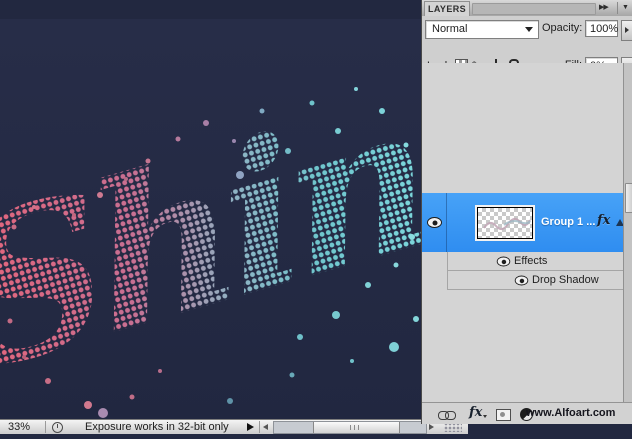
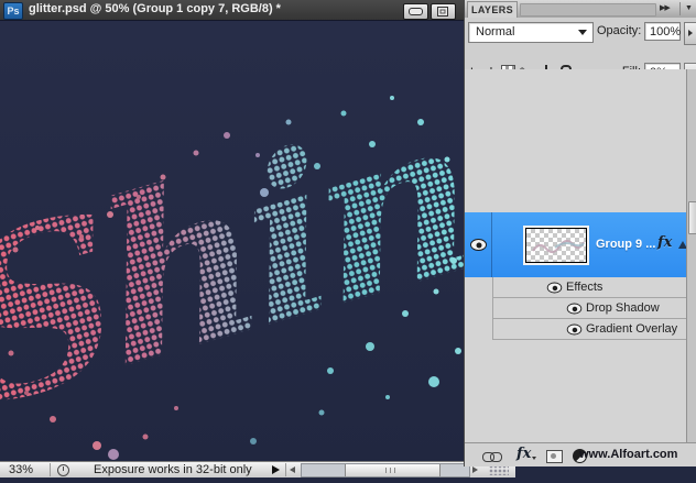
+ Ps
+ glitter.psd @ 50% (Group 1 copy 7, RGB/8) *
  33%
  Exposure works in 32-bit only
  LAYERS
  Normal
  Opacity:
  100%
- Group 1 ...
+ Group 9 ...
  fx
  Effects
  Drop Shadow
+ Gradient Overlay
  fx
  www.Alfoart.com
